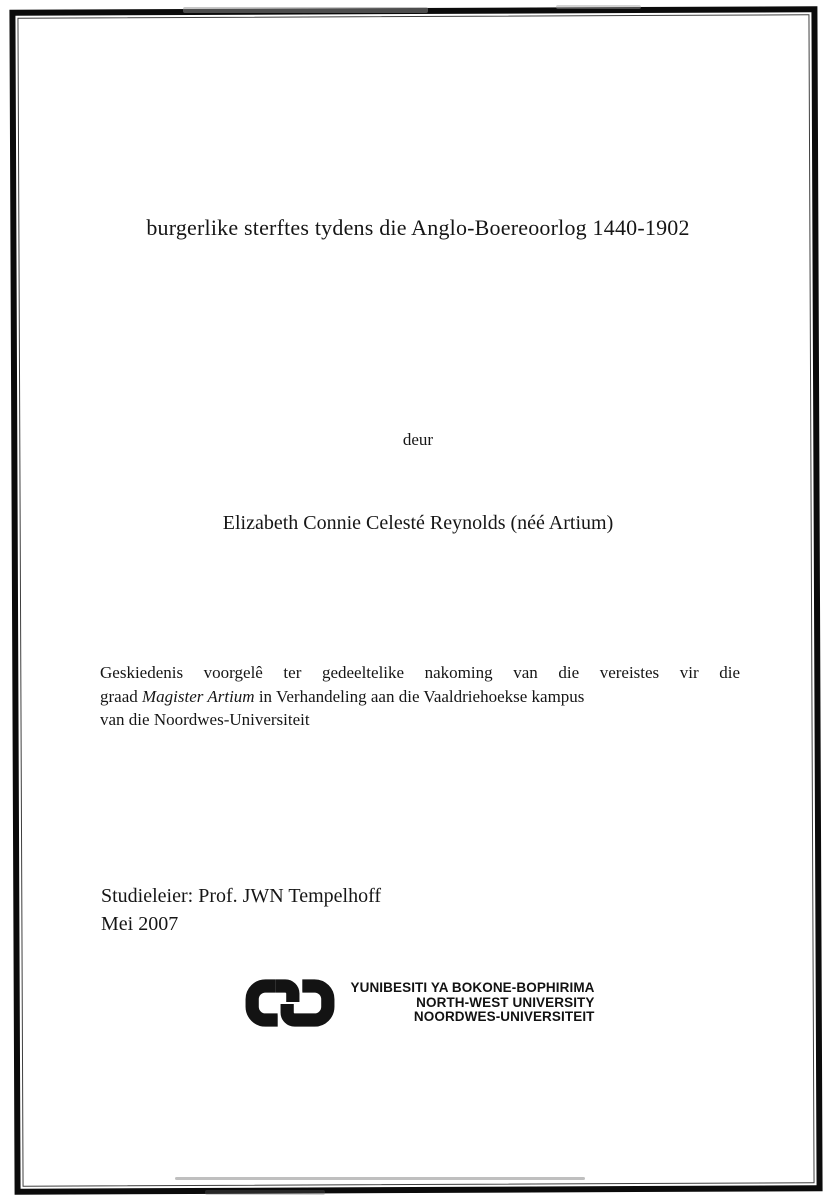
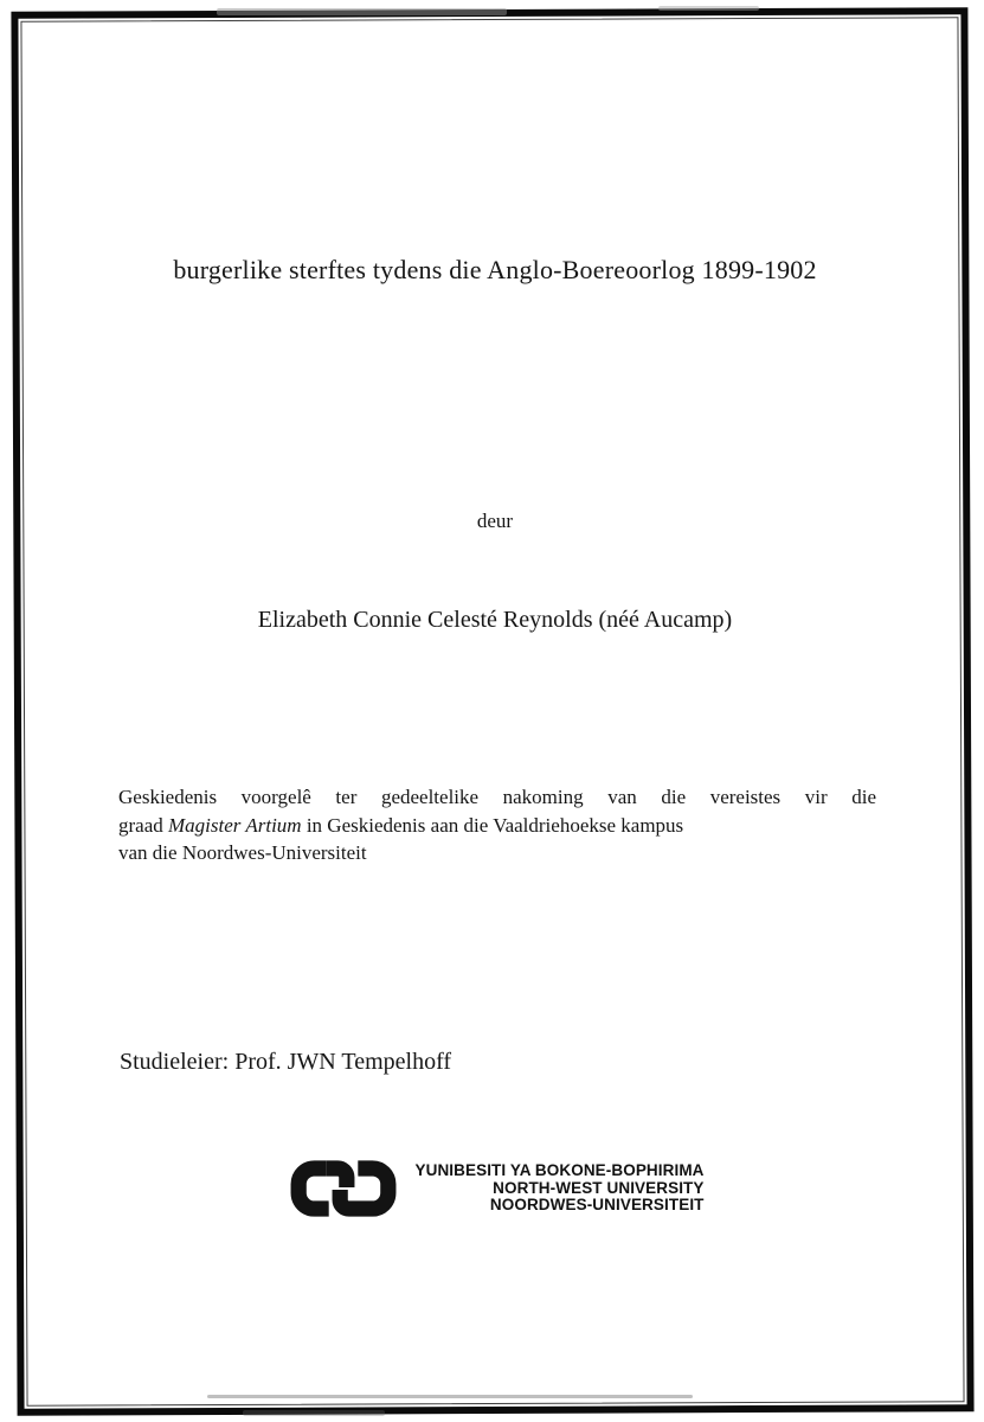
- burgerlike sterftes tydens die Anglo-Boereoorlog 1440-1902
+ burgerlike sterftes tydens die Anglo-Boereoorlog 1899-1902
  deur
- Elizabeth Connie Celesté Reynolds (néé Artium)
+ Elizabeth Connie Celesté Reynolds (néé Aucamp)
  Geskiedenis voorgelê ter gedeeltelike nakoming van die vereistes vir die
- graad Magister Artium in Verhandeling aan die Vaaldriehoekse kampus
+ graad Magister Artium in Geskiedenis aan die Vaaldriehoekse kampus
  van die Noordwes-Universiteit
  Studieleier: Prof. JWN Tempelhoff
- Mei 2007
  YUNIBESITI YA BOKONE-BOPHIRIMA
  NORTH-WEST UNIVERSITY
  NOORDWES-UNIVERSITEIT
